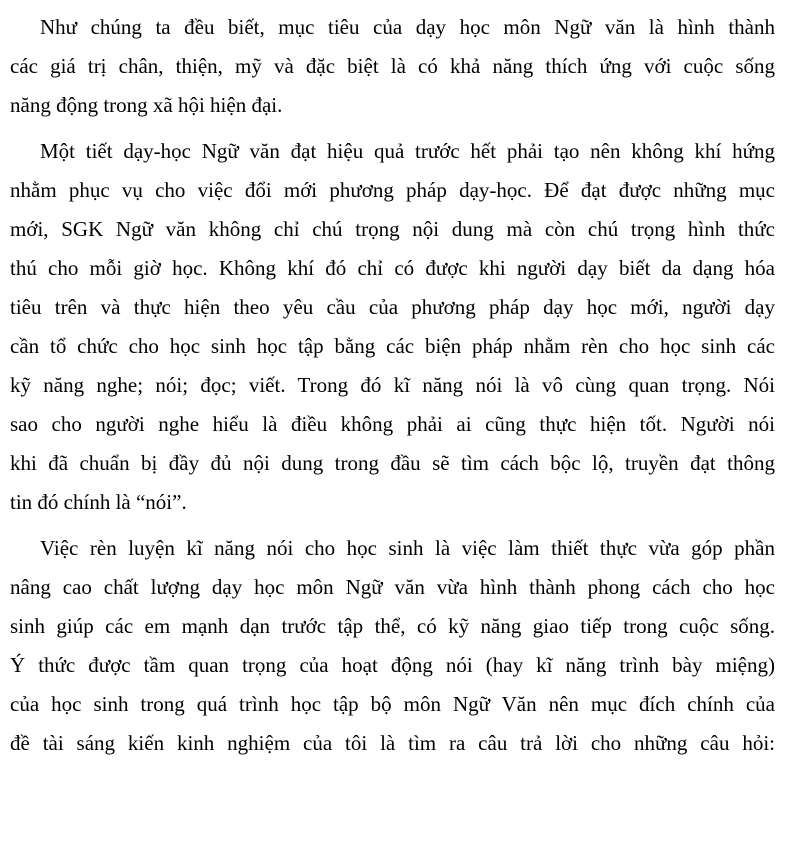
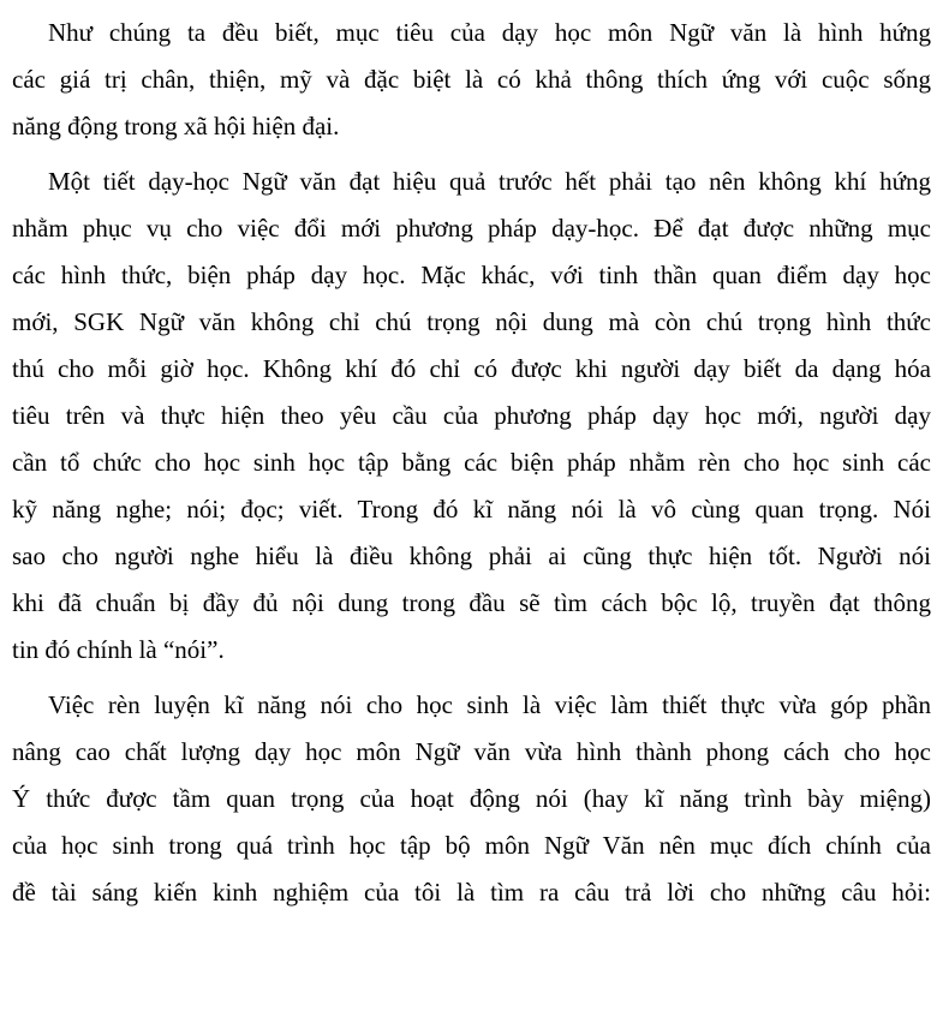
- Như chúng ta đều biết, mục tiêu của dạy học môn Ngữ văn là hình thành
+ Như chúng ta đều biết, mục tiêu của dạy học môn Ngữ văn là hình hứng
- các giá trị chân, thiện, mỹ và đặc biệt là có khả năng thích ứng với cuộc sống
+ các giá trị chân, thiện, mỹ và đặc biệt là có khả thông thích ứng với cuộc sống
  năng động trong xã hội hiện đại.
  Một tiết dạy-học Ngữ văn đạt hiệu quả trước hết phải tạo nên không khí hứng
  nhằm phục vụ cho việc đổi mới phương pháp dạy-học. Để đạt được những mục
+ các hình thức, biện pháp dạy học. Mặc khác, với tinh thần quan điểm dạy học
  mới, SGK Ngữ văn không chỉ chú trọng nội dung mà còn chú trọng hình thức
  thú cho mỗi giờ học. Không khí đó chỉ có được khi người dạy biết da dạng hóa
  tiêu trên và thực hiện theo yêu cầu của phương pháp dạy học mới, người dạy
  cần tổ chức cho học sinh học tập bằng các biện pháp nhằm rèn cho học sinh các
  kỹ năng nghe; nói; đọc; viết. Trong đó kĩ năng nói là vô cùng quan trọng. Nói
  sao cho người nghe hiểu là điều không phải ai cũng thực hiện tốt. Người nói
  khi đã chuẩn bị đầy đủ nội dung trong đầu sẽ tìm cách bộc lộ, truyền đạt thông
  tin đó chính là “nói”.
  Việc rèn luyện kĩ năng nói cho học sinh là việc làm thiết thực vừa góp phần
  nâng cao chất lượng dạy học môn Ngữ văn vừa hình thành phong cách cho học
- sinh giúp các em mạnh dạn trước tập thể, có kỹ năng giao tiếp trong cuộc sống.
  Ý thức được tầm quan trọng của hoạt động nói (hay kĩ năng trình bày miệng)
  của học sinh trong quá trình học tập bộ môn Ngữ Văn nên mục đích chính của
  đề tài sáng kiến kinh nghiệm của tôi là tìm ra câu trả lời cho những câu hỏi:
